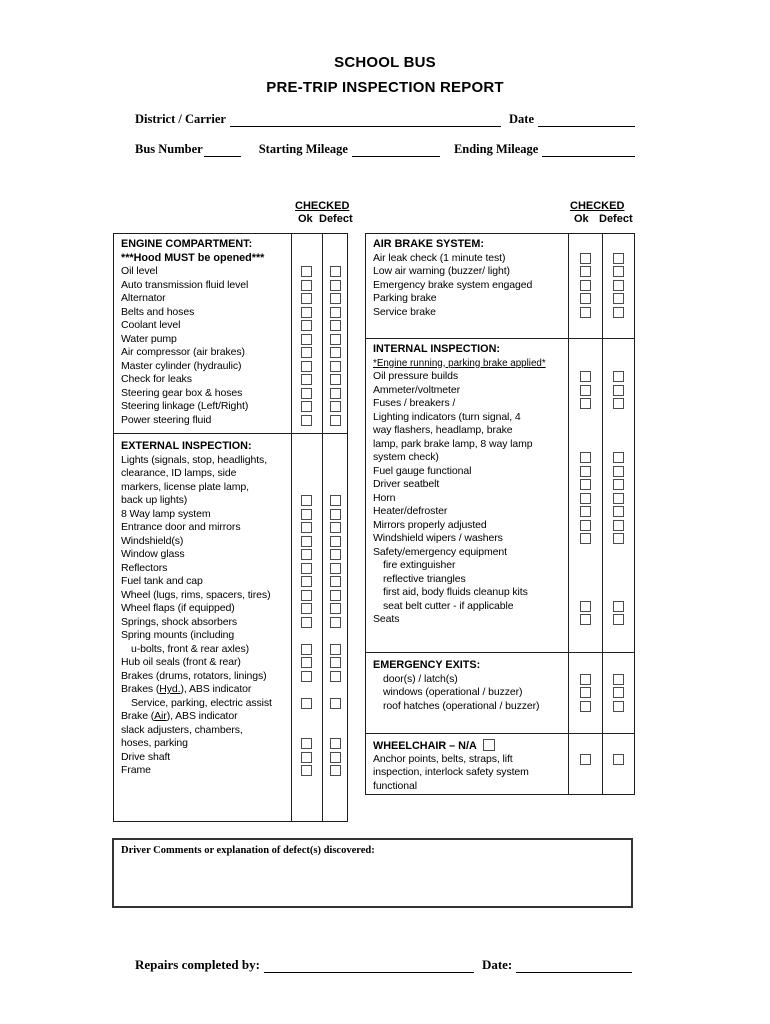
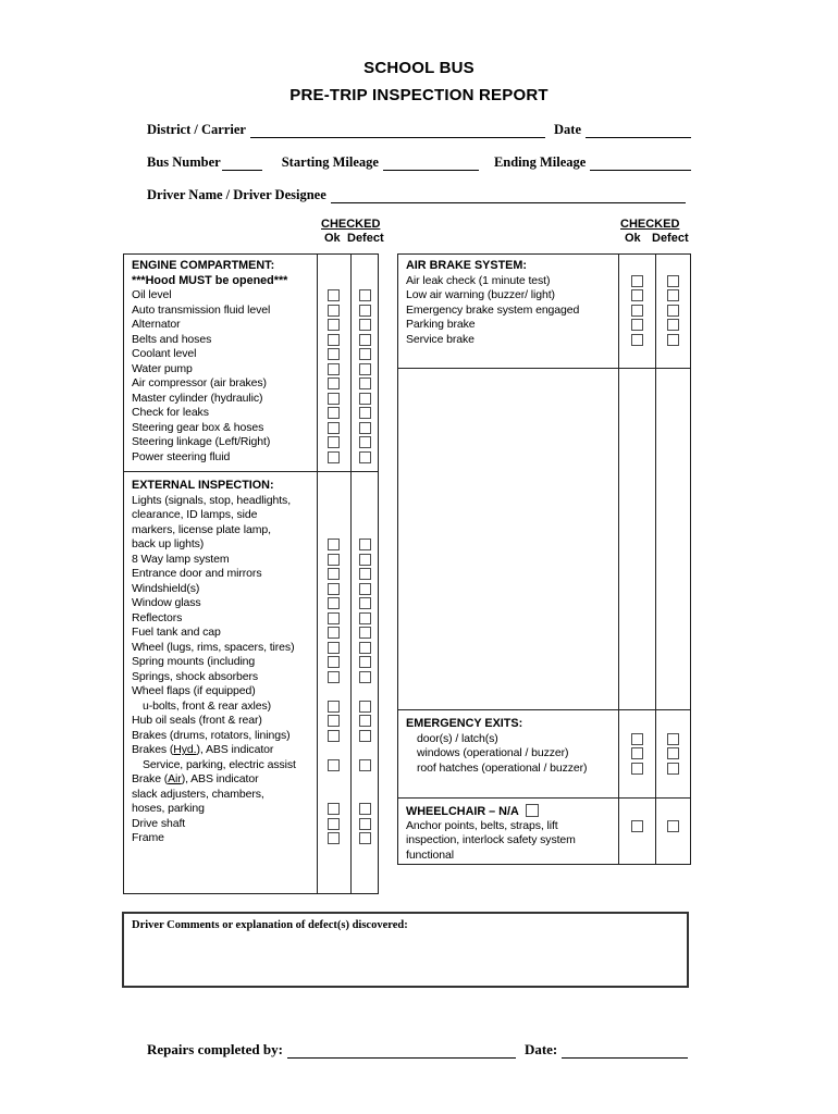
  SCHOOL BUS
  PRE-TRIP INSPECTION REPORT
  District / Carrier
  Date
  Bus Number
  Starting Mileage
  Ending Mileage
+ Driver Name / Driver Designee
  CHECKED
  Ok
  Defect
  CHECKED
  Ok
  Defect
  ENGINE COMPARTMENT:
  ***Hood MUST be opened***
  Oil level
  Auto transmission fluid level
  Alternator
  Belts and hoses
  Coolant level
  Water pump
  Air compressor (air brakes)
  Master cylinder (hydraulic)
  Check for leaks
  Steering gear box & hoses
  Steering linkage (Left/Right)
  Power steering fluid
  EXTERNAL INSPECTION:
  Lights (signals, stop, headlights,
  clearance, ID lamps, side
  markers, license plate lamp,
  back up lights)
  8 Way lamp system
  Entrance door and mirrors
  Windshield(s)
  Window glass
  Reflectors
  Fuel tank and cap
  Wheel (lugs, rims, spacers, tires)
- Wheel flaps (if equipped)
+ Spring mounts (including
  Springs, shock absorbers
- Spring mounts (including
+ Wheel flaps (if equipped)
  u-bolts, front & rear axles)
  Hub oil seals (front & rear)
  Brakes (drums, rotators, linings)
  Brakes (Hyd.), ABS indicator
  Service, parking, electric assist
  Brake (Air), ABS indicator
  slack adjusters, chambers,
  hoses, parking
  Drive shaft
  Frame
  AIR BRAKE SYSTEM:
  Air leak check (1 minute test)
  Low air warning (buzzer/ light)
  Emergency brake system engaged
  Parking brake
  Service brake
- INTERNAL INSPECTION:
- *Engine running, parking brake applied*
- Oil pressure builds
- Ammeter/voltmeter
- Fuses / breakers /
- Lighting indicators (turn signal, 4
- way flashers, headlamp, brake
- lamp, park brake lamp, 8 way lamp
- system check)
- Fuel gauge functional
- Driver seatbelt
- Horn
- Heater/defroster
- Mirrors properly adjusted
- Windshield wipers / washers
- Safety/emergency equipment
- fire extinguisher
- reflective triangles
- first aid, body fluids cleanup kits
- seat belt cutter - if applicable
- Seats
  EMERGENCY EXITS:
  door(s) / latch(s)
  windows (operational / buzzer)
  roof hatches (operational / buzzer)
  WHEELCHAIR – N/A
  Anchor points, belts, straps, lift
  inspection, interlock safety system
  functional
  Driver Comments or explanation of defect(s) discovered:
  Repairs completed by:
  Date:
